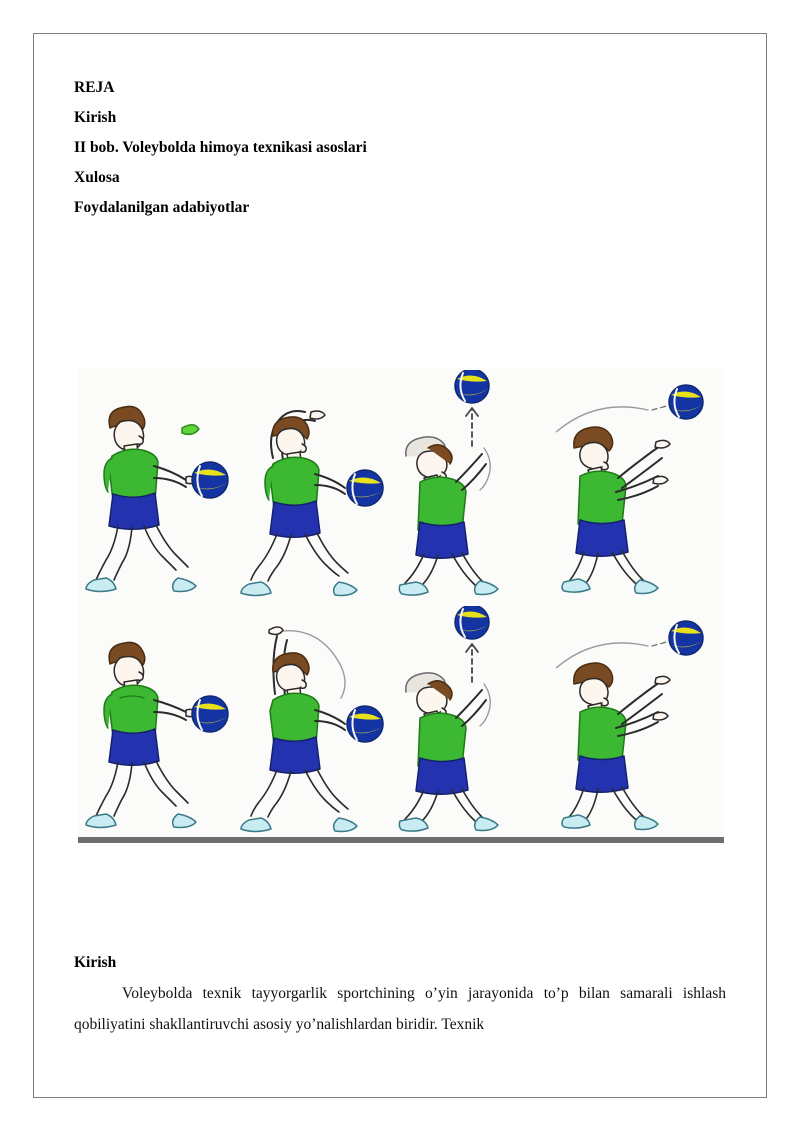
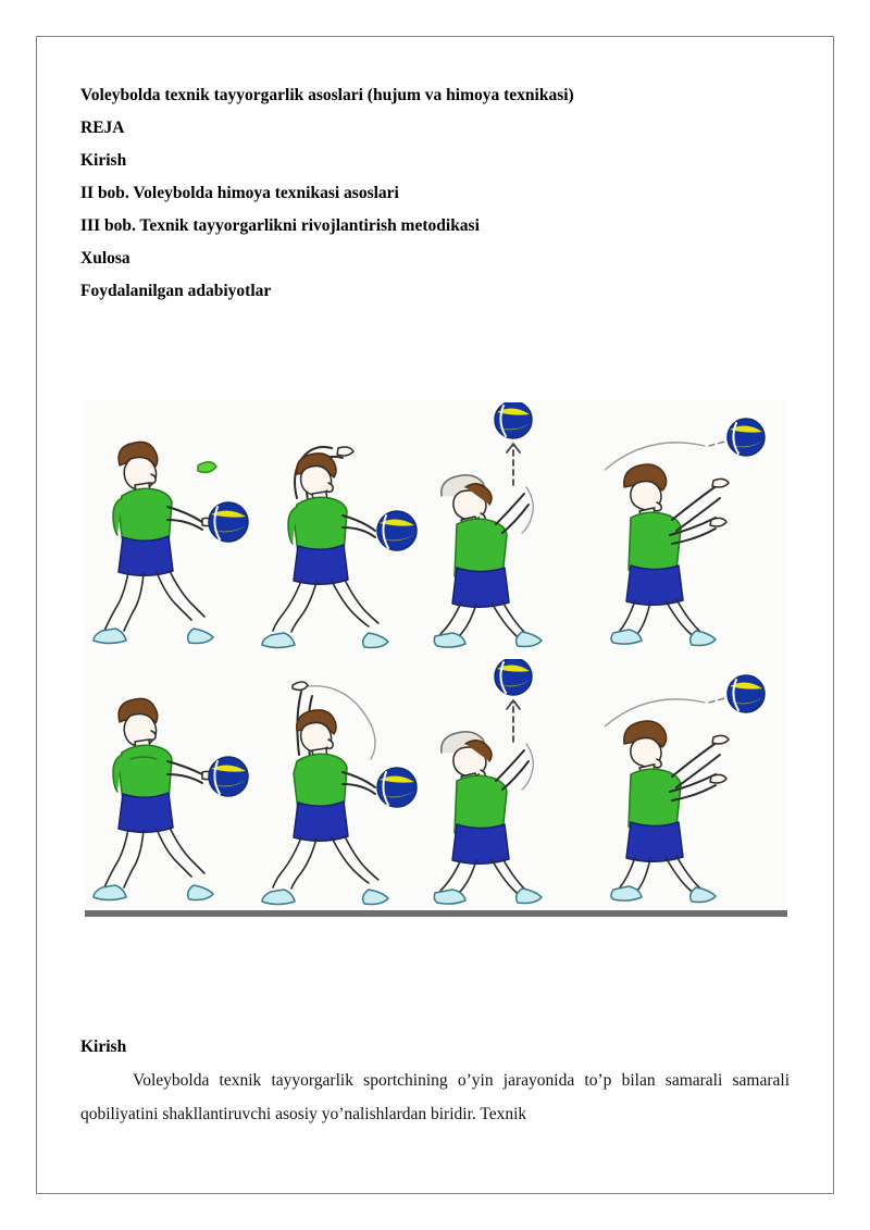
+ Voleybolda texnik tayyorgarlik asoslari (hujum va himoya texnikasi)
  REJA
  Kirish
  II bob. Voleybolda himoya texnikasi asoslari
+ III bob. Texnik tayyorgarlikni rivojlantirish metodikasi
  Xulosa
  Foydalanilgan adabiyotlar
  Kirish
- Voleybolda texnik tayyorgarlik sportchining o’yin jarayonida to’p bilan samarali ishlash qobiliyatini shakllantiruvchi asosiy yo’nalishlardan biridir. Texnik
+ Voleybolda texnik tayyorgarlik sportchining o’yin jarayonida to’p bilan samarali samarali qobiliyatini shakllantiruvchi asosiy yo’nalishlardan biridir. Texnik
